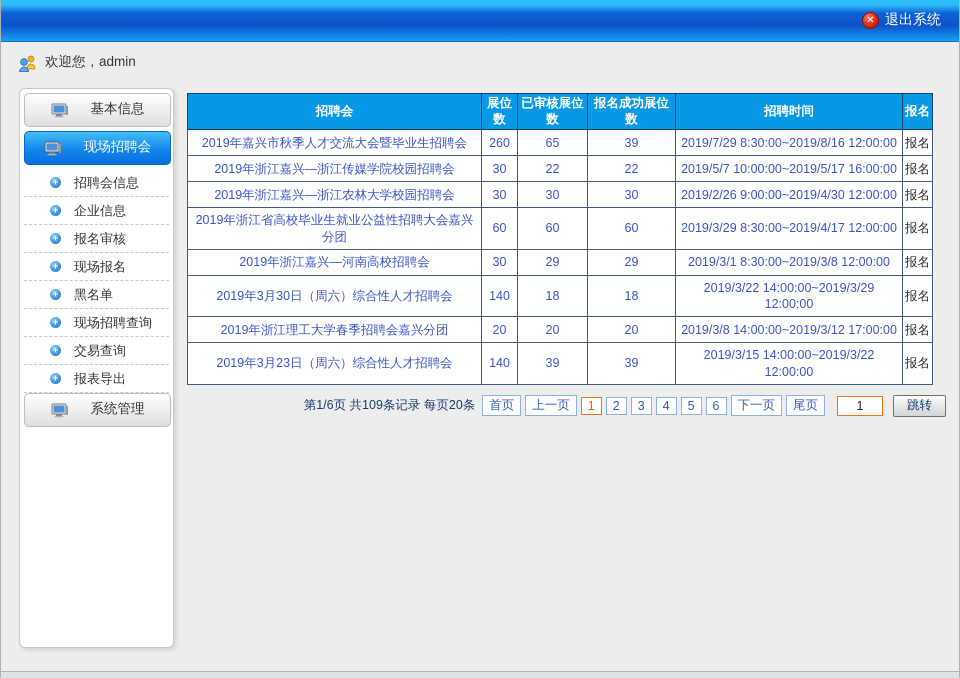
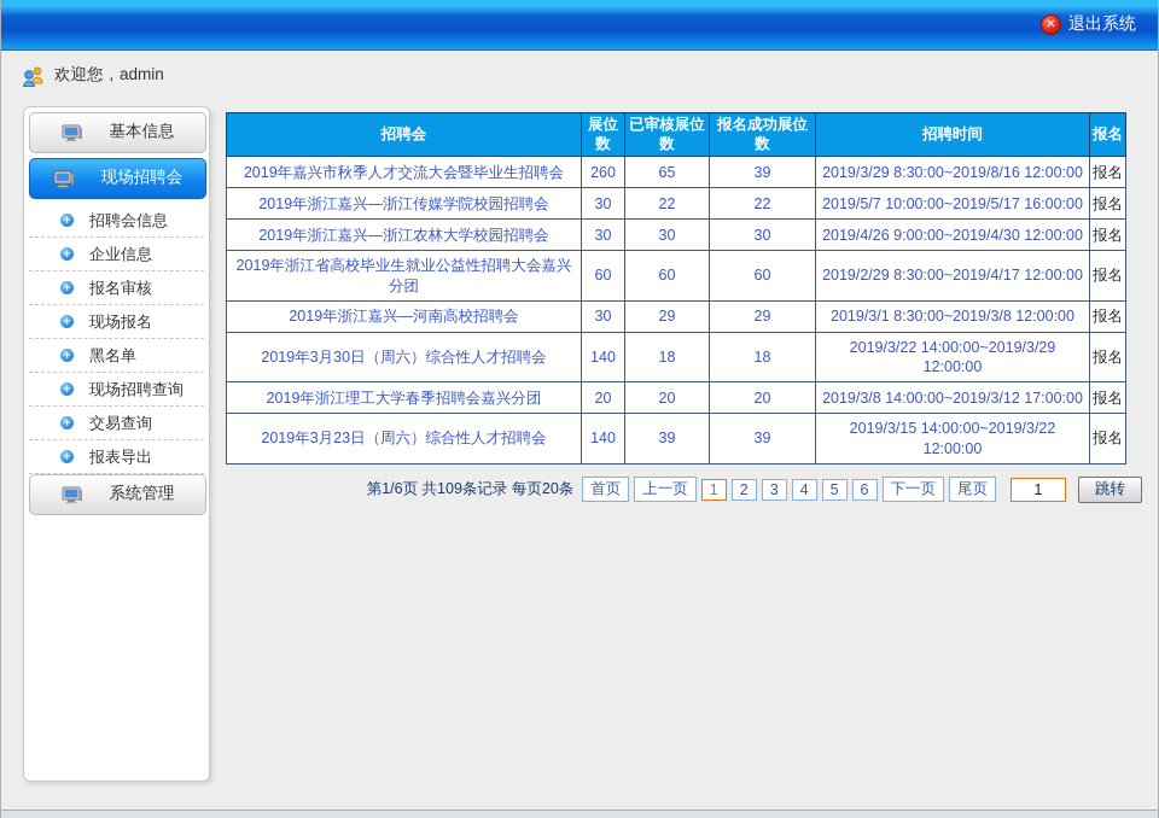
  ✕
  退出系统
  欢迎您，admin
  基本信息
  现场招聘会
  +
  招聘会信息
  +
  企业信息
  +
  报名审核
  +
  现场报名
  +
  黑名单
  +
  现场招聘查询
  +
  交易查询
  +
  报表导出
  系统管理
  招聘会	展位数	已审核展位数	报名成功展位数	招聘时间	报名
- 2019年嘉兴市秋季人才交流大会暨毕业生招聘会	260	65	39	2019/7/29 8:30:00~2019/8/16 12:00:00	报名
+ 2019年嘉兴市秋季人才交流大会暨毕业生招聘会	260	65	39	2019/3/29 8:30:00~2019/8/16 12:00:00	报名
  2019年浙江嘉兴—浙江传媒学院校园招聘会	30	22	22	2019/5/7 10:00:00~2019/5/17 16:00:00	报名
- 2019年浙江嘉兴—浙江农林大学校园招聘会	30	30	30	2019/2/26 9:00:00~2019/4/30 12:00:00	报名
+ 2019年浙江嘉兴—浙江农林大学校园招聘会	30	30	30	2019/4/26 9:00:00~2019/4/30 12:00:00	报名
- 2019年浙江省高校毕业生就业公益性招聘大会嘉兴分团	60	60	60	2019/3/29 8:30:00~2019/4/17 12:00:00	报名
+ 2019年浙江省高校毕业生就业公益性招聘大会嘉兴分团	60	60	60	2019/2/29 8:30:00~2019/4/17 12:00:00	报名
  2019年浙江嘉兴—河南高校招聘会	30	29	29	2019/3/1 8:30:00~2019/3/8 12:00:00	报名
  2019年3月30日（周六）综合性人才招聘会	140	18	18	2019/3/22 14:00:00~2019/3/29 12:00:00	报名
  2019年浙江理工大学春季招聘会嘉兴分团	20	20	20	2019/3/8 14:00:00~2019/3/12 17:00:00	报名
  2019年3月23日（周六）综合性人才招聘会	140	39	39	2019/3/15 14:00:00~2019/3/22 12:00:00	报名
  第1/6页 共109条记录 每页20条
  首页
  上一页
  1
  2
  3
  4
  5
  6
  下一页
  尾页
  1
  跳转
